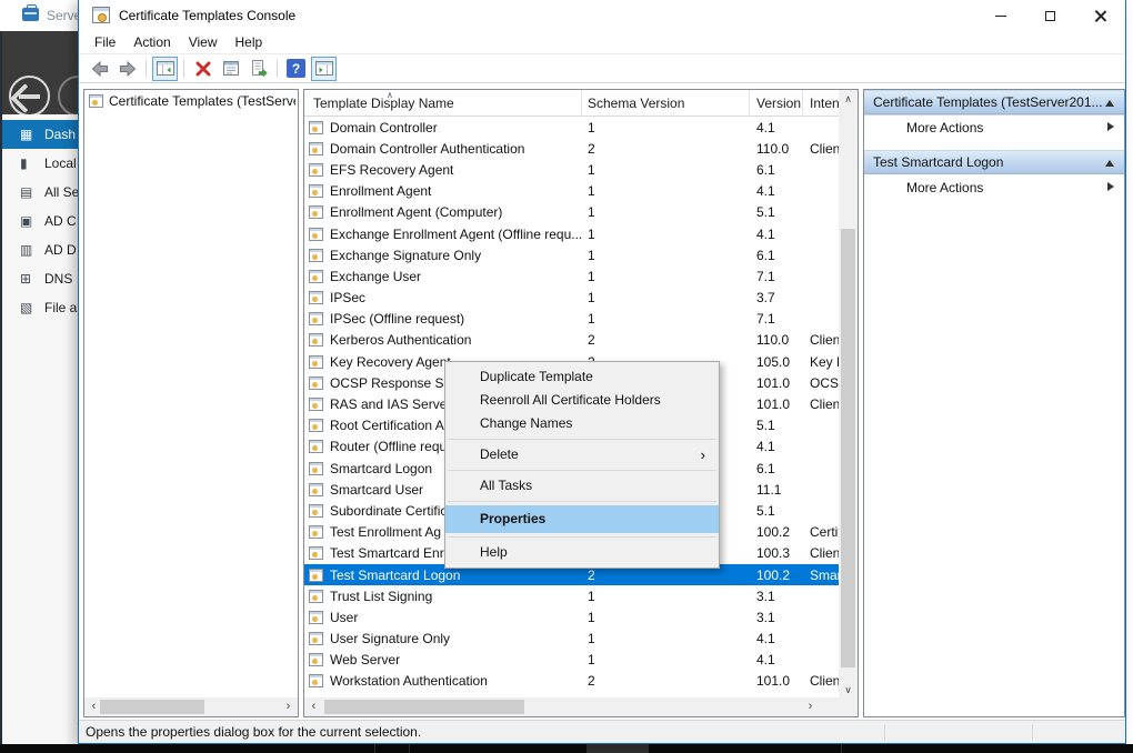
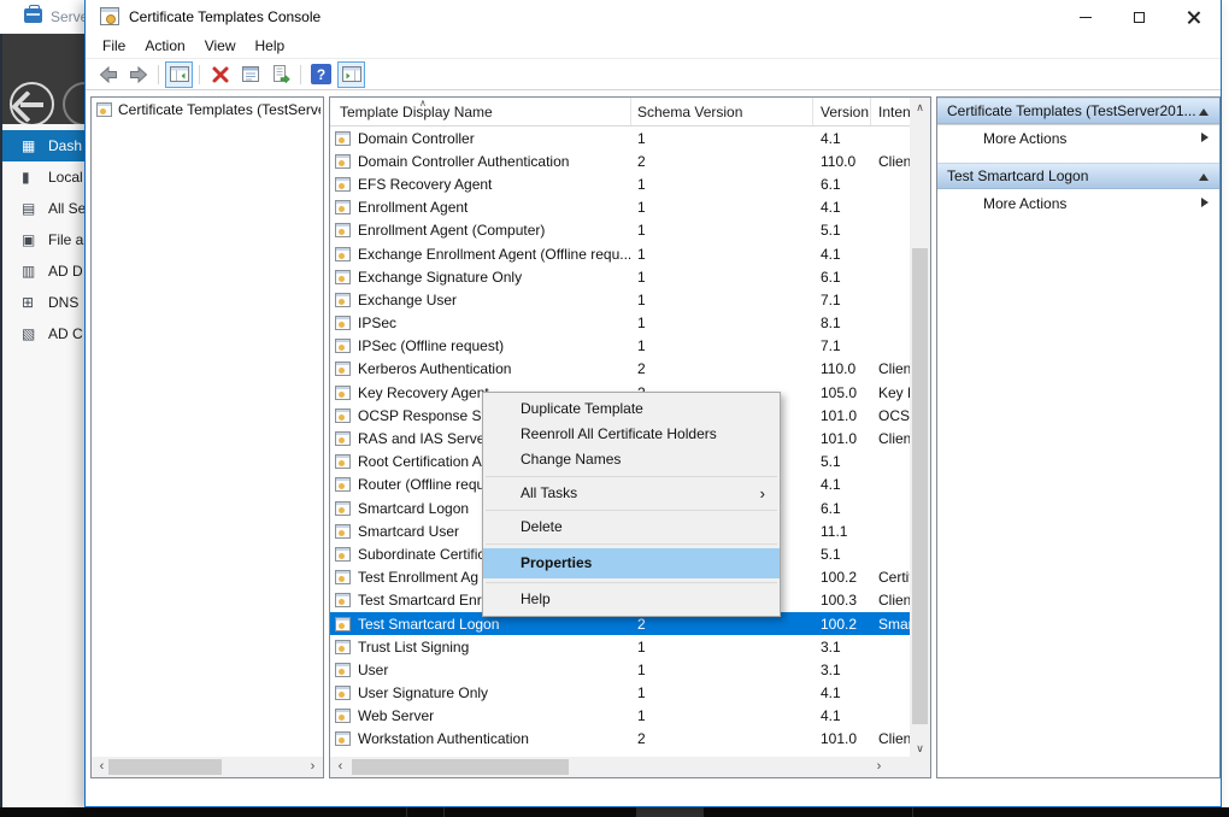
  Dash
  Local
  All Se
- AD C
+ File a
  AD D
  DNS
- File a
+ AD C
  Certificate Templates Console
  File
  Action
  View
  Help
  ?
  Certificate Templates (TestServ
  ‹
  ›
  Template Display Name
  ∧
  Schema Version
  Version
  Domain Controller
  1
  4.1
  Domain Controller Authentication
  2
  110.0
  Clien
  EFS Recovery Agent
  1
  6.1
  Enrollment Agent
  1
  4.1
  Enrollment Agent (Computer)
  1
  5.1
  Exchange Enrollment Agent (Offline requ...
  1
  4.1
  Exchange Signature Only
  1
  6.1
  Exchange User
  1
  7.1
  IPSec
  1
- 3.7
+ 8.1
  IPSec (Offline request)
  1
  7.1
  Kerberos Authentication
  2
  110.0
  Clien
  Key Recovery Age
  105.0
  Key
  OCSP Response S
  101.0
  OCS
  RAS and IAS Serv
  101.0
  Clien
  Root Certification A
  5.1
  Router (Offline requ
  4.1
  Smartcard Logon
  6.1
  Smartcard User
  11.1
  Subordinate Certifi
  5.1
  Test Enrollment Ag
  100.2
  Certi
  Test Smartcard Enr
  100.3
  Clien
  Test Smartcard Logon
  2
  100.2
  Trust List Signing
  1
  3.1
  User
  1
  3.1
  User Signature Only
  1
  4.1
  Web Server
  1
  4.1
  Workstation Authentication
  2
  101.0
  Clien
  ∧
  ∨
  ‹
  ›
  Certificate Templates (TestServer201...
  More Actions
  Test Smartcard Logon
  More Actions
- Opens the properties dialog box for the current selection.
  Duplicate Template
  Reenroll All Certificate Holders
  Change Names
- Delete
+ All Tasks
  ›
- All Tasks
+ Delete
  Properties
  Help
